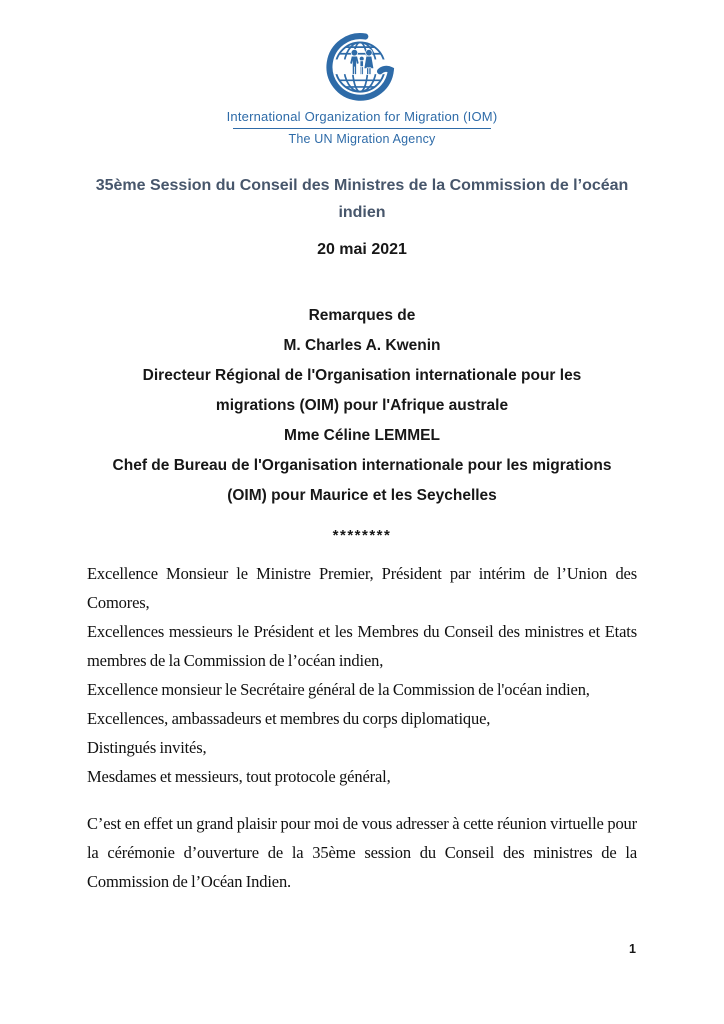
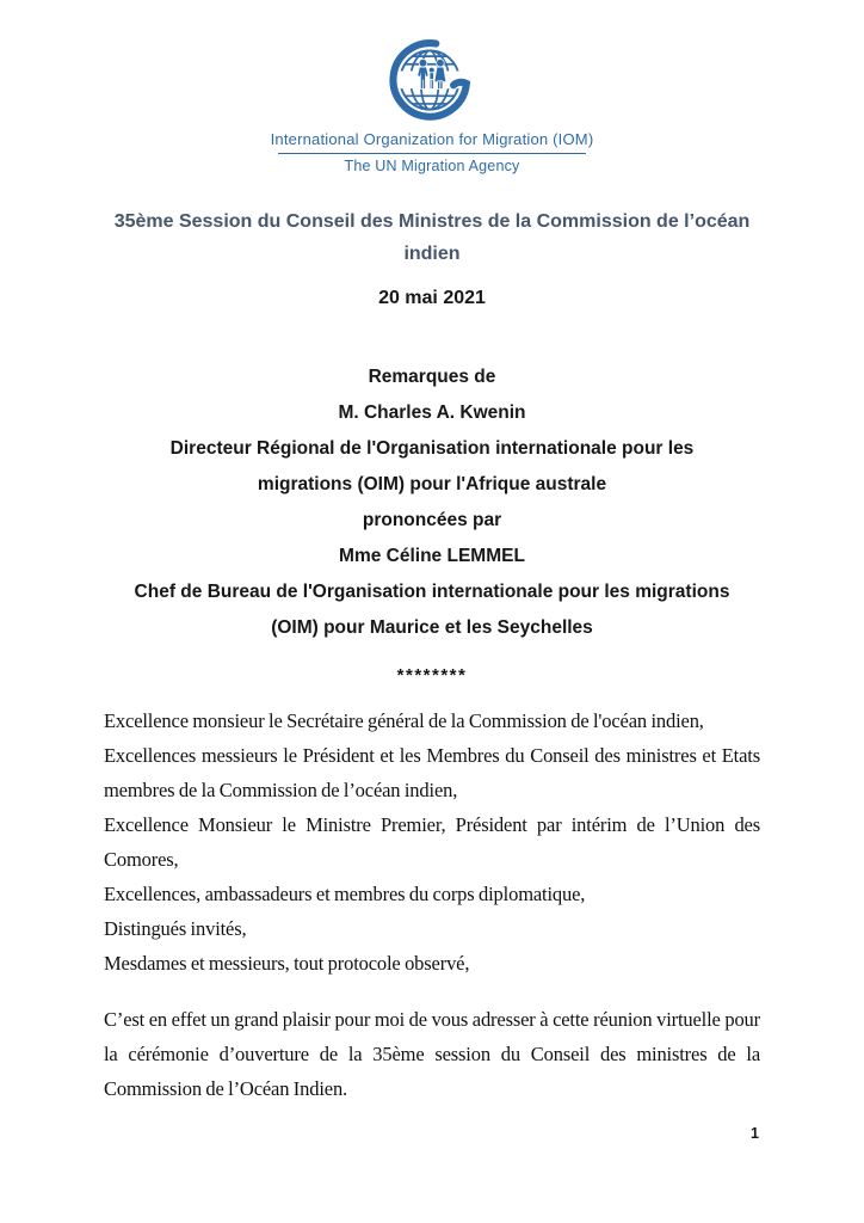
  International Organization for Migration (IOM)
  The UN Migration Agency
  35ème Session du Conseil des Ministres de la Commission de l’océan
  indien
  20 mai 2021
  Remarques de
  M. Charles A. Kwenin
  Directeur Régional de l'Organisation internationale pour les
  migrations (OIM) pour l'Afrique australe
+ prononcées par
  Mme Céline LEMMEL
  Chef de Bureau de l'Organisation internationale pour les migrations
  (OIM) pour Maurice et les Seychelles
  ********
- Excellence Monsieur le Ministre Premier, Président par intérim de l’Union des Comores,
+ Excellence monsieur le Secrétaire général de la Commission de l'océan indien,
  Excellences messieurs le Président et les Membres du Conseil des ministres et Etats membres de la Commission de l’océan indien,
- Excellence monsieur le Secrétaire général de la Commission de l'océan indien,
+ Excellence Monsieur le Ministre Premier, Président par intérim de l’Union des Comores,
  Excellences, ambassadeurs et membres du corps diplomatique,
  Distingués invités,
- Mesdames et messieurs, tout protocole général,
+ Mesdames et messieurs, tout protocole observé,
  C’est en effet un grand plaisir pour moi de vous adresser à cette réunion virtuelle pour la cérémonie d’ouverture de la 35ème session du Conseil des ministres de la Commission de l’Océan Indien.
  1
